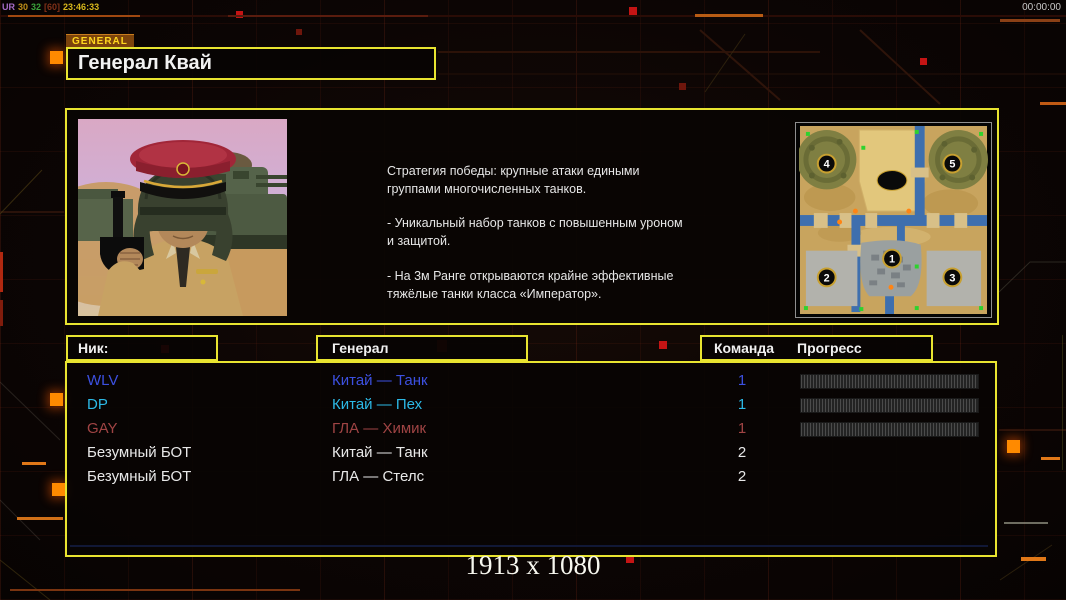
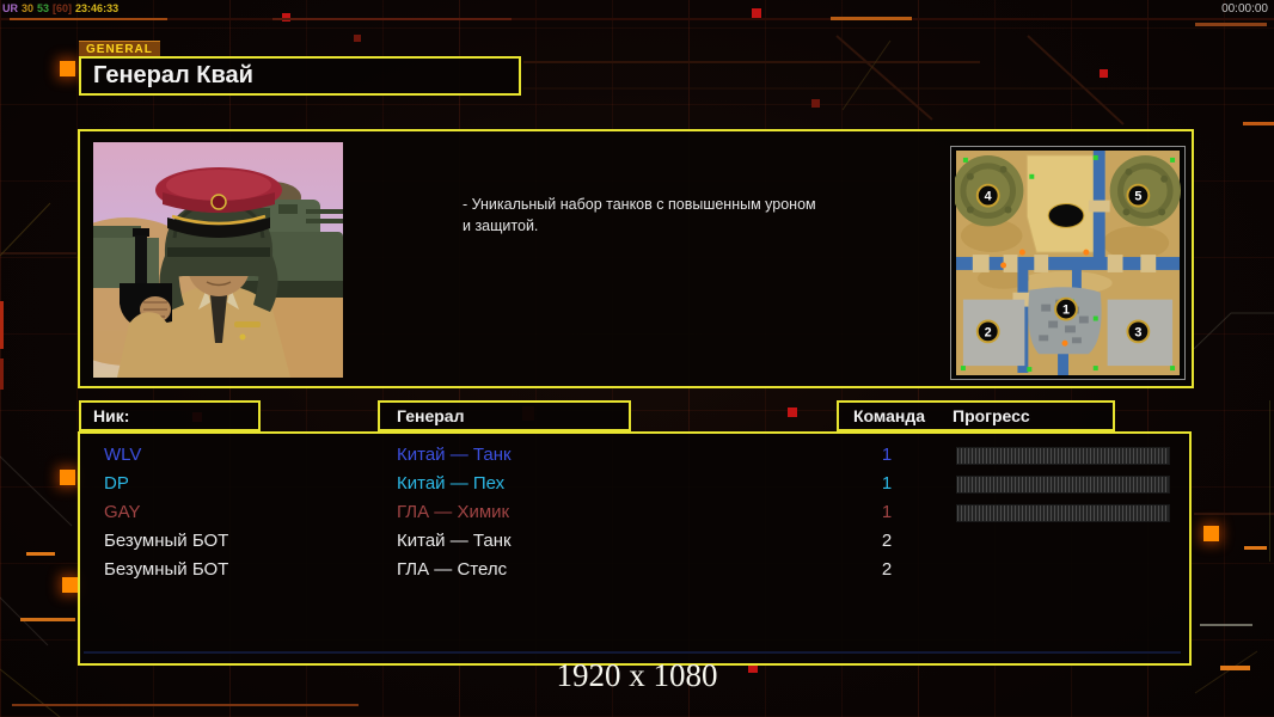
- UR 30 32 [60] 23:46:33
+ UR 30 53 [60] 23:46:33
  00:00:00
  GENERAL
  Генерал Квай
- Стратегия победы: крупные атаки едиными
- группами многочисленных танков.
  - Уникальный набор танков с повышенным уроном
  и защитой.
- - На 3м Ранге открываются крайне эффективные
- тяжёлые танки класса «Император».
  1
  2
  3
  4
  5
  Ник:
  Генерал
  Команда
  Прогресс
  WLV
  Китай — Танк
  1
  DP
  Китай — Пех
  1
  GAY
  ГЛА — Химик
  1
  Безумный БОТ
  Китай — Танк
  2
  Безумный БОТ
  ГЛА — Стелс
  2
- 1913 x 1080
+ 1920 x 1080
